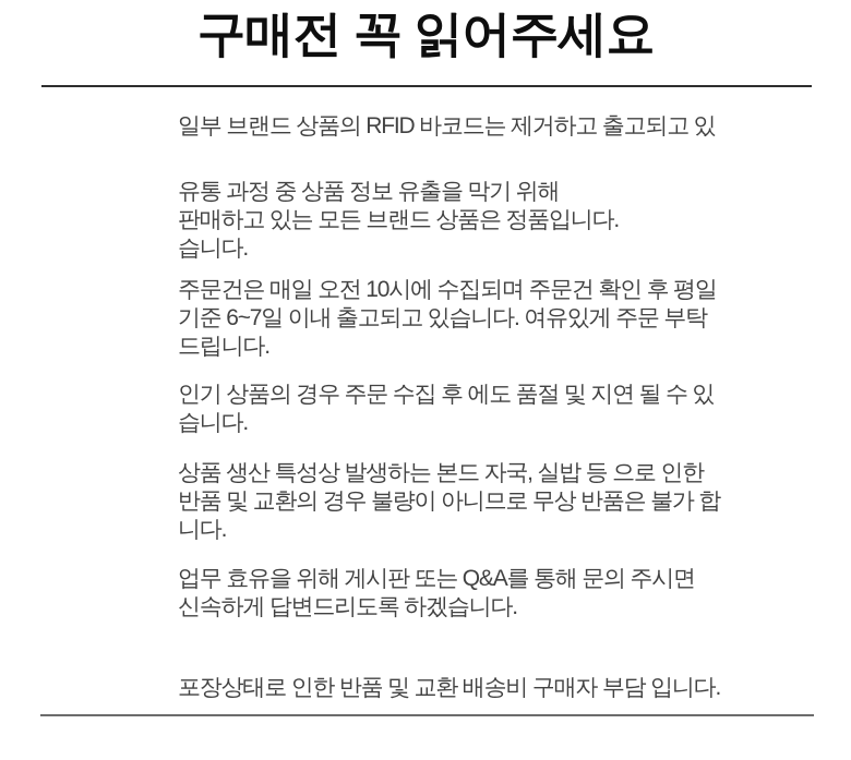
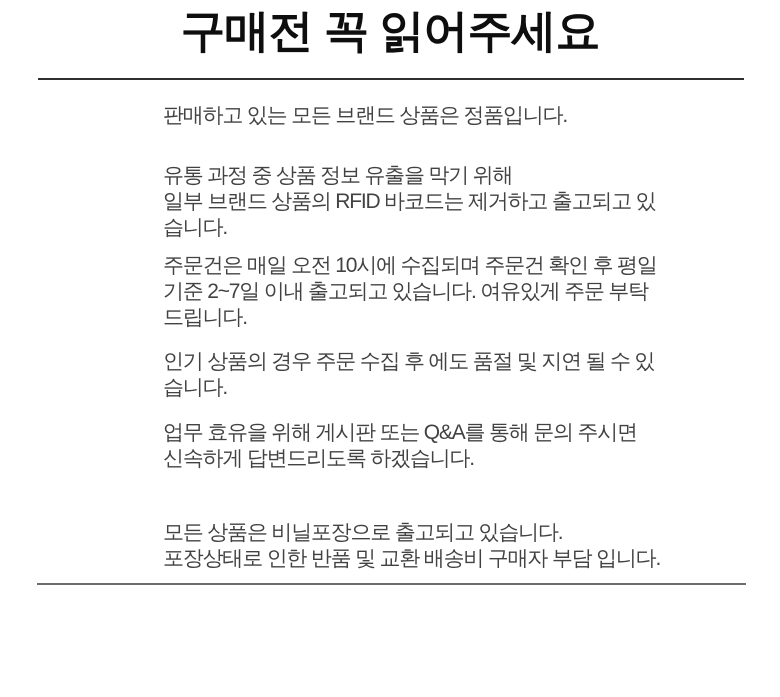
  구매전 꼭 읽어주세요
- 일부 브랜드 상품의 RFID 바코드는 제거하고 출고되고 있
+ 판매하고 있는 모든 브랜드 상품은 정품입니다.
  유통 과정 중 상품 정보 유출을 막기 위해
- 판매하고 있는 모든 브랜드 상품은 정품입니다.
+ 일부 브랜드 상품의 RFID 바코드는 제거하고 출고되고 있
  습니다.
  주문건은 매일 오전 10시에 수집되며 주문건 확인 후 평일
- 기준 6~7일 이내 출고되고 있습니다. 여유있게 주문 부탁
+ 기준 2~7일 이내 출고되고 있습니다. 여유있게 주문 부탁
  드립니다.
  인기 상품의 경우 주문 수집 후 에도 품절 및 지연 될 수 있
  습니다.
- 상품 생산 특성상 발생하는 본드 자국, 실밥 등 으로 인한
- 반품 및 교환의 경우 불량이 아니므로 무상 반품은 불가 합
- 니다.
  업무 효유을 위해 게시판 또는 Q&A를 통해 문의 주시면
  신속하게 답변드리도록 하겠습니다.
+ 모든 상품은 비닐포장으로 출고되고 있습니다.
  포장상태로 인한 반품 및 교환 배송비 구매자 부담 입니다.
